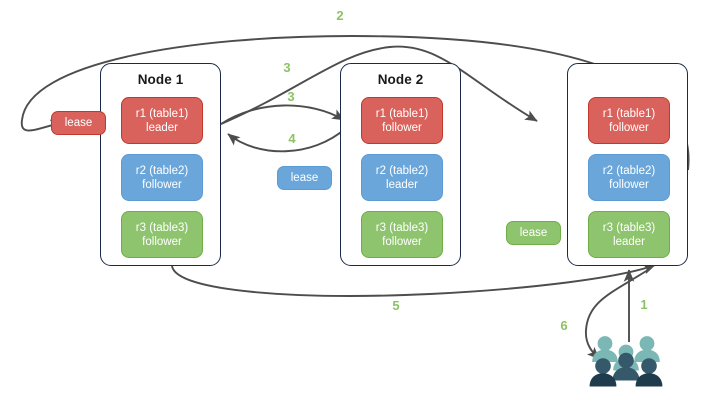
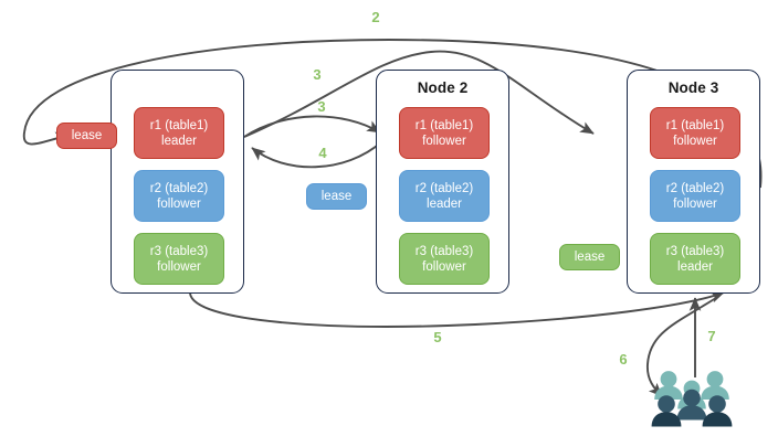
- Node 1
  r1 (table1)
  leader
  r2 (table2)
  follower
  r3 (table3)
  follower
  Node 2
  r1 (table1)
  follower
  r2 (table2)
  leader
  r3 (table3)
  follower
+ Node 3
  r1 (table1)
  follower
  r2 (table2)
  follower
  r3 (table3)
  leader
  lease
  lease
  lease
  2
  3
  3
  4
  5
- 1
+ 7
  6
